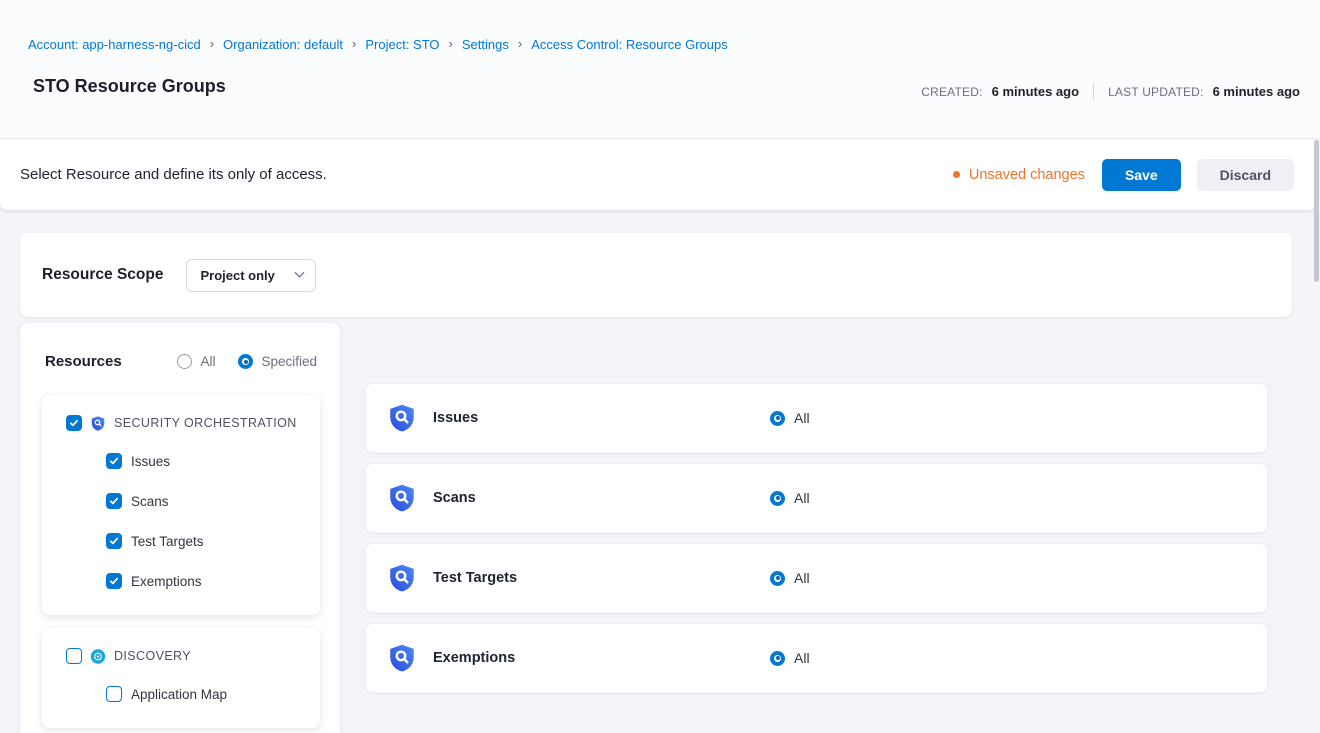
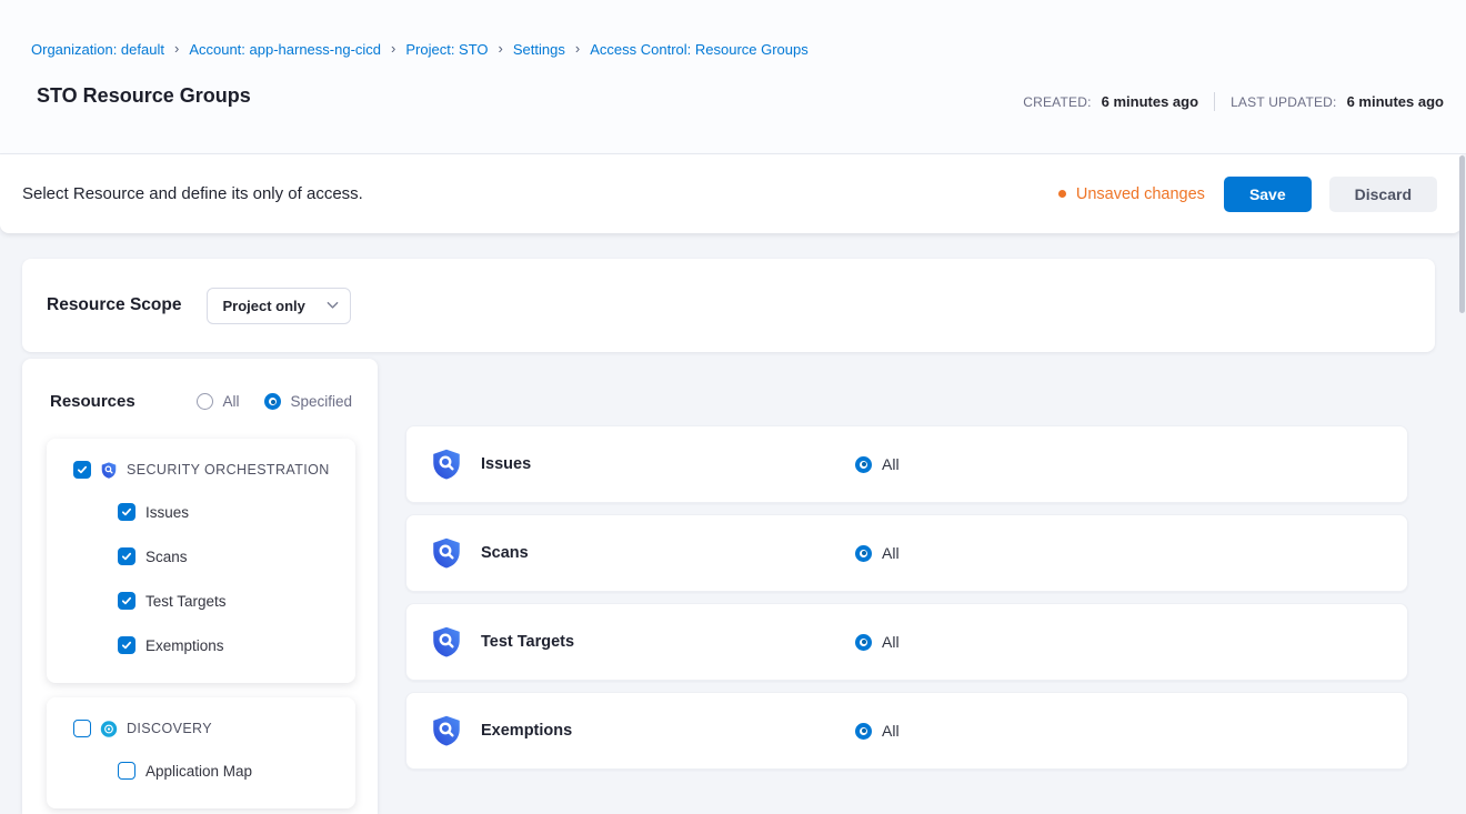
- Account: app-harness-ng-cicd
+ Organization: default
  ›
- Organization: default
+ Account: app-harness-ng-cicd
  ›
  Project: STO
  ›
  Settings
  ›
  Access Control: Resource Groups
  STO Resource Groups
  CREATED:
  6 minutes ago
  LAST UPDATED:
  6 minutes ago
  Select Resource and define its only of access.
  Unsaved changes
  Save
  Discard
  Resource Scope
  Project only
  Resources
  All
  Specified
  SECURITY ORCHESTRATION
  Issues
  Scans
  Test Targets
  Exemptions
  DISCOVERY
  Application Map
  Issues
  All
  Scans
  All
  Test Targets
  All
  Exemptions
  All
